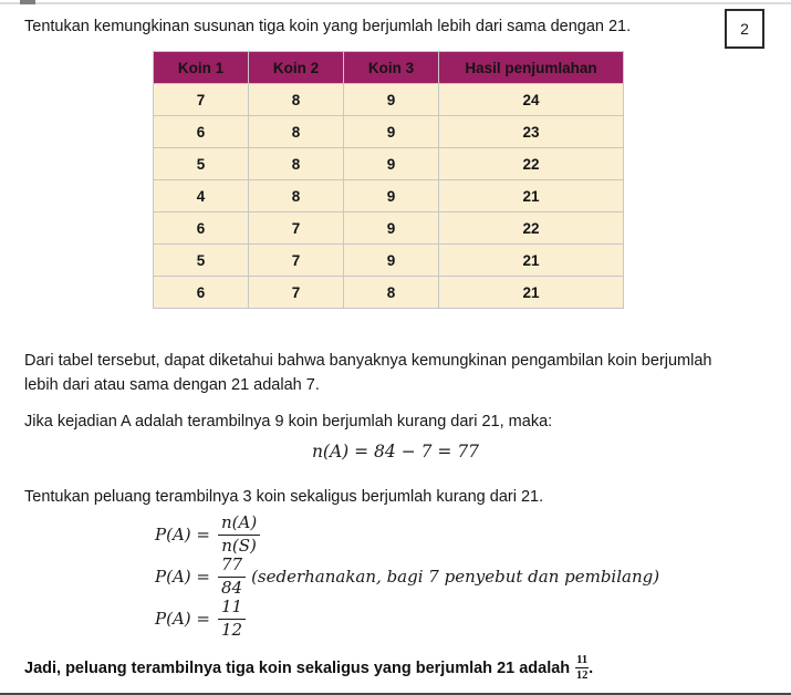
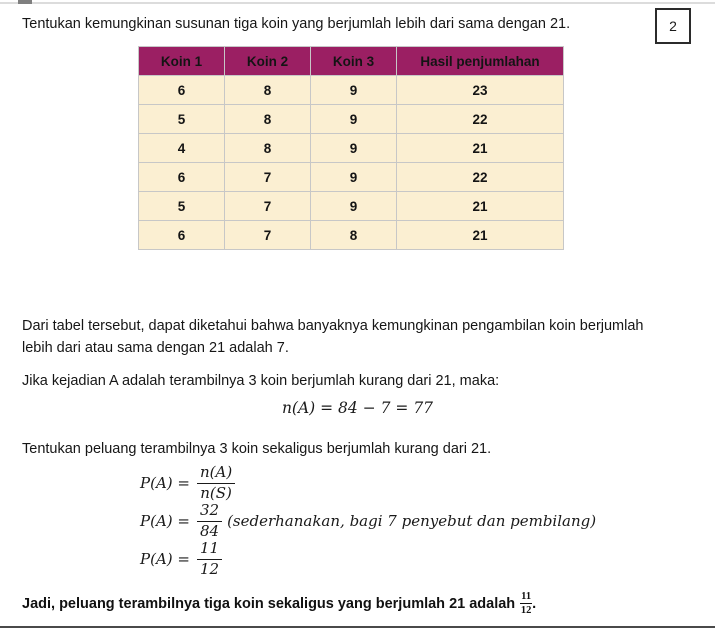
  Tentukan kemungkinan susunan tiga koin yang berjumlah lebih dari sama dengan 21.
  2
  Koin 1	Koin 2	Koin 3	Hasil penjumlahan
- 7	8	9	24
  6	8	9	23
  5	8	9	22
  4	8	9	21
  6	7	9	22
  5	7	9	21
  6	7	8	21
  Dari tabel tersebut, dapat diketahui bahwa banyaknya kemungkinan pengambilan koin berjumlah lebih dari atau sama dengan 21 adalah 7.
- Jika kejadian A adalah terambilnya 9 koin berjumlah kurang dari 21, maka:
+ Jika kejadian A adalah terambilnya 3 koin berjumlah kurang dari 21, maka:
  n(A) = 84 − 7 = 77
  Tentukan peluang terambilnya 3 koin sekaligus berjumlah kurang dari 21.
  P(A) =
  n(A)
  n(S)
  P(A) =
- 77
+ 32
  84
  (sederhanakan, bagi 7 penyebut dan pembilang)
  P(A) =
  11
  12
  Jadi, peluang terambilnya tiga koin sekaligus yang berjumlah 21 adalah
  11
  12
  .
